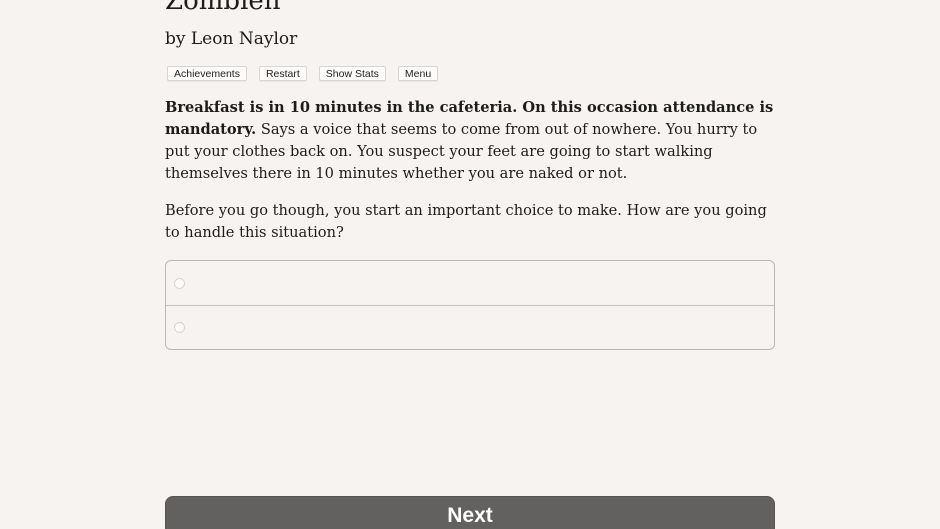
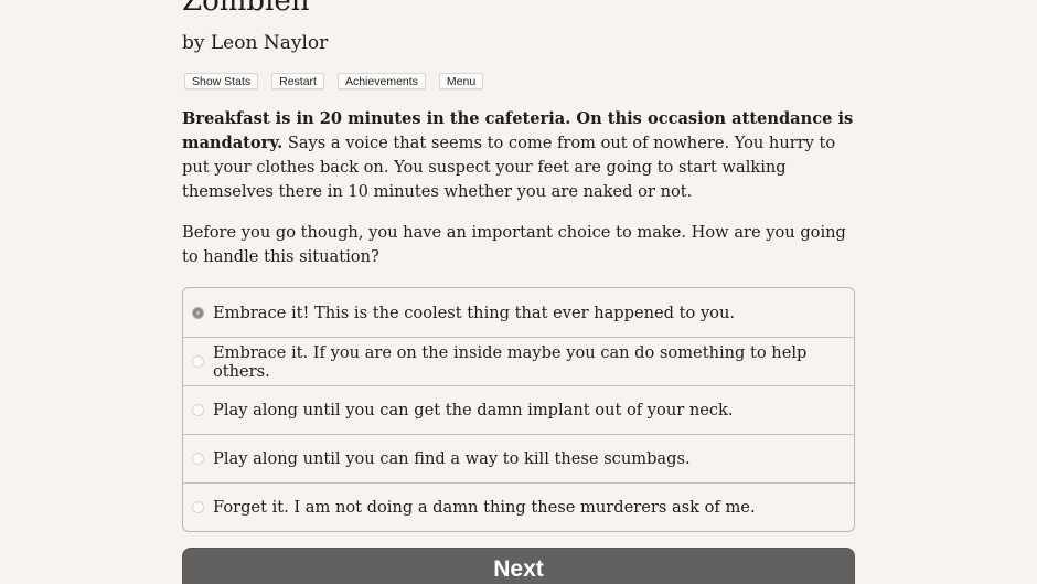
  Zombien
  by Leon Naylor
- Achievements
+ Show Stats
  Restart
- Show Stats
+ Achievements
  Menu
- Breakfast is in 10 minutes in the cafeteria. On this occasion attendance is mandatory. Says a voice that seems to come from out of nowhere. You hurry to put your clothes back on. You suspect your feet are going to start walking themselves there in 10 minutes whether you are naked or not.
+ Breakfast is in 20 minutes in the cafeteria. On this occasion attendance is mandatory. Says a voice that seems to come from out of nowhere. You hurry to put your clothes back on. You suspect your feet are going to start walking themselves there in 10 minutes whether you are naked or not.
- Before you go though, you start an important choice to make. How are you going to handle this situation?
+ Before you go though, you have an important choice to make. How are you going to handle this situation?
+ Embrace it! This is the coolest thing that ever happened to you.
+ Embrace it. If you are on the inside maybe you can do something to help others.
+ Play along until you can get the damn implant out of your neck.
+ Play along until you can find a way to kill these scumbags.
+ Forget it. I am not doing a damn thing these murderers ask of me.
  Next
